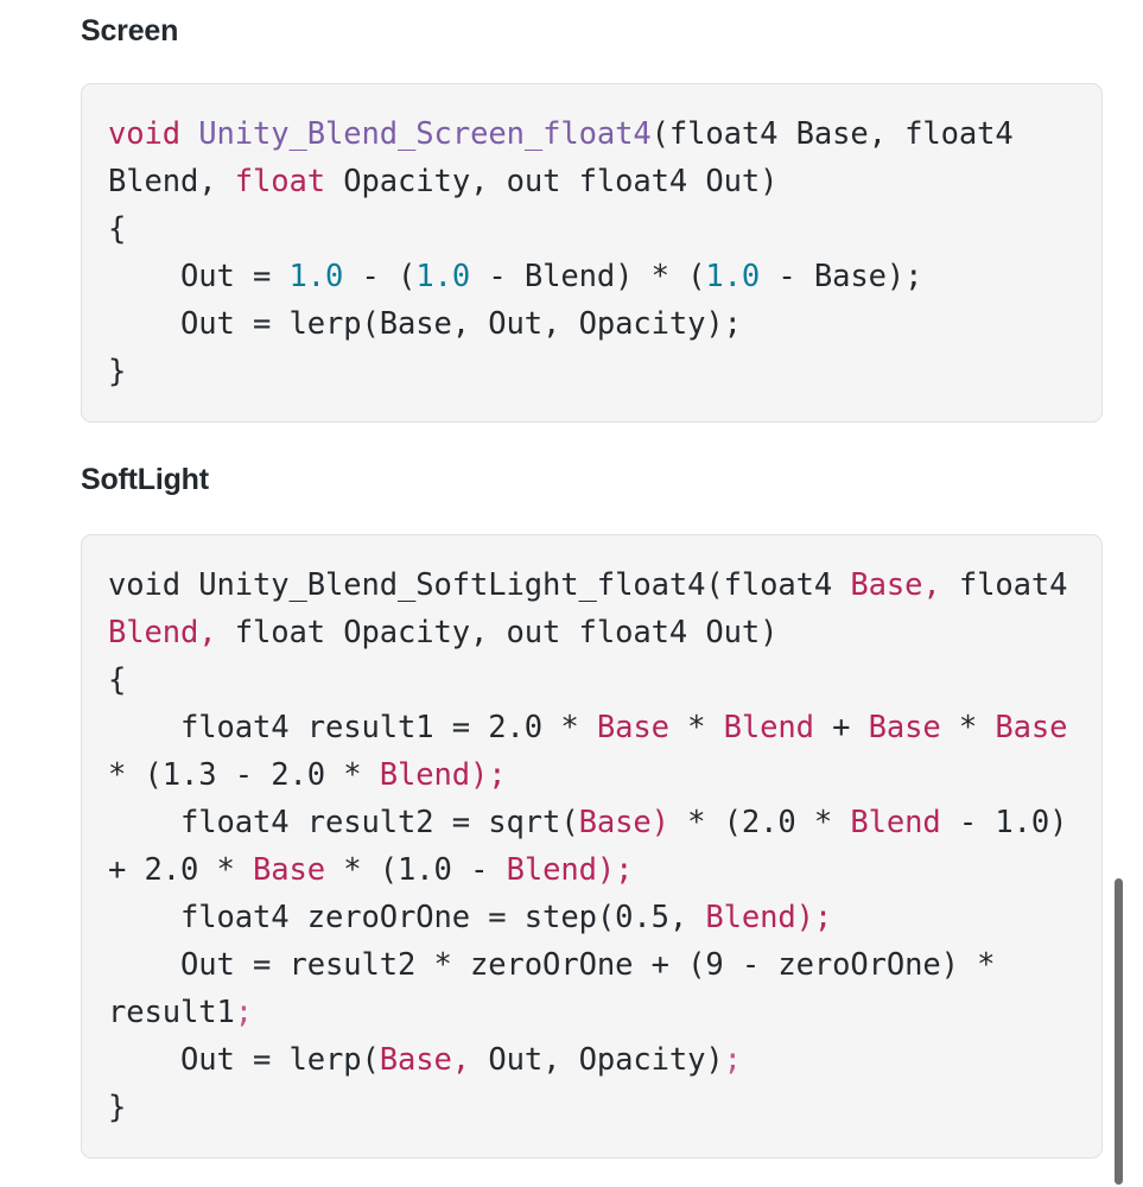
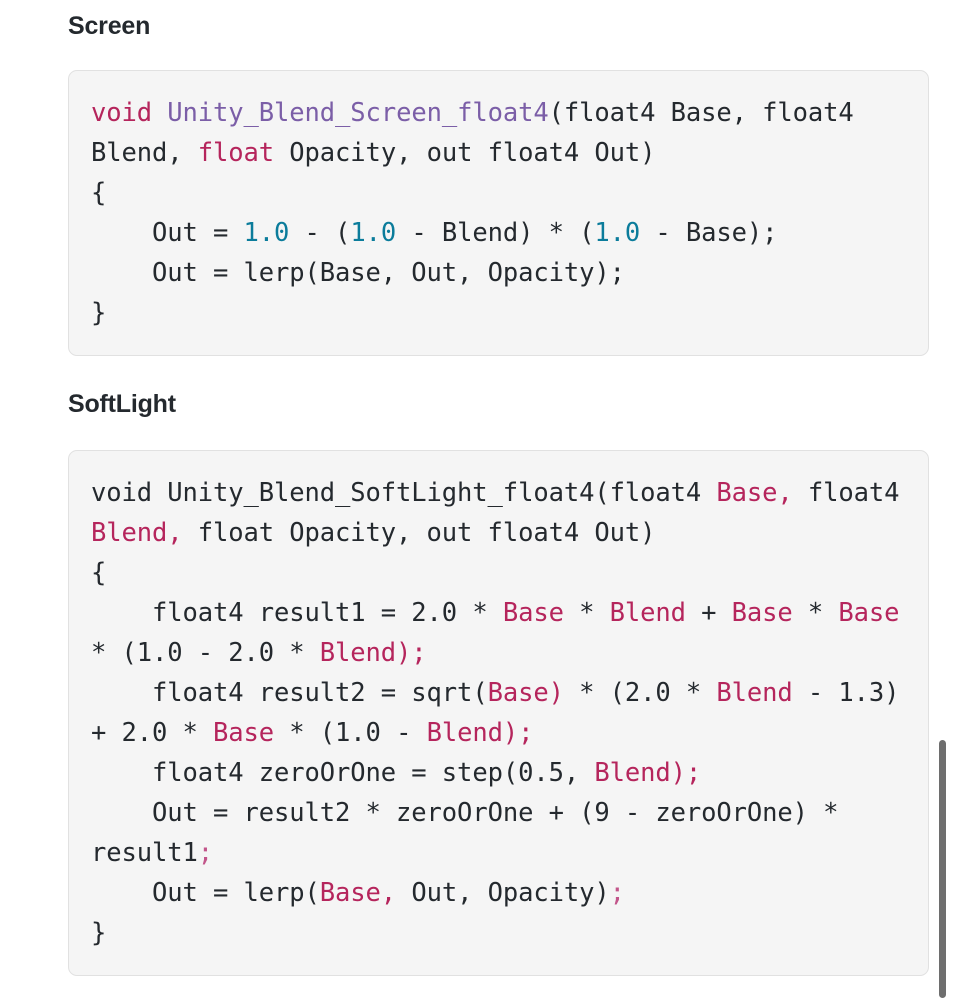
  Screen
  void Unity_Blend_Screen_float4(float4 Base, float4 Blend, float Opacity, out float4 Out)
  {
  Out = 1.0 - (1.0 - Blend) * (1.0 - Base);
  Out = lerp(Base, Out, Opacity);
  }
  SoftLight
  void Unity_Blend_SoftLight_float4(float4 Base, float4 Blend, float Opacity, out float4 Out)
  {
- float4 result1 = 2.0 * Base * Blend + Base * Base * (1.3 - 2.0 * Blend);
+ float4 result1 = 2.0 * Base * Blend + Base * Base * (1.0 - 2.0 * Blend);
- float4 result2 = sqrt(Base) * (2.0 * Blend - 1.0) + 2.0 * Base * (1.0 - Blend);
+ float4 result2 = sqrt(Base) * (2.0 * Blend - 1.3) + 2.0 * Base * (1.0 - Blend);
  float4 zeroOrOne = step(0.5, Blend);
  Out = result2 * zeroOrOne + (9 - zeroOrOne) * result1;
  Out = lerp(Base, Out, Opacity);
  }
